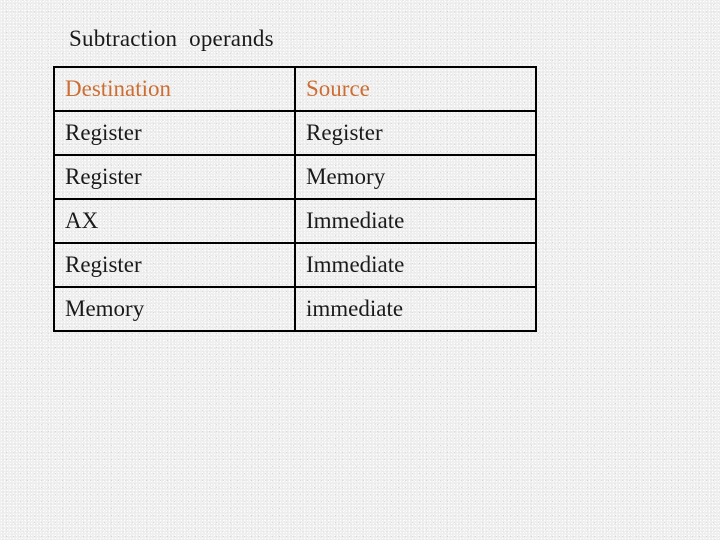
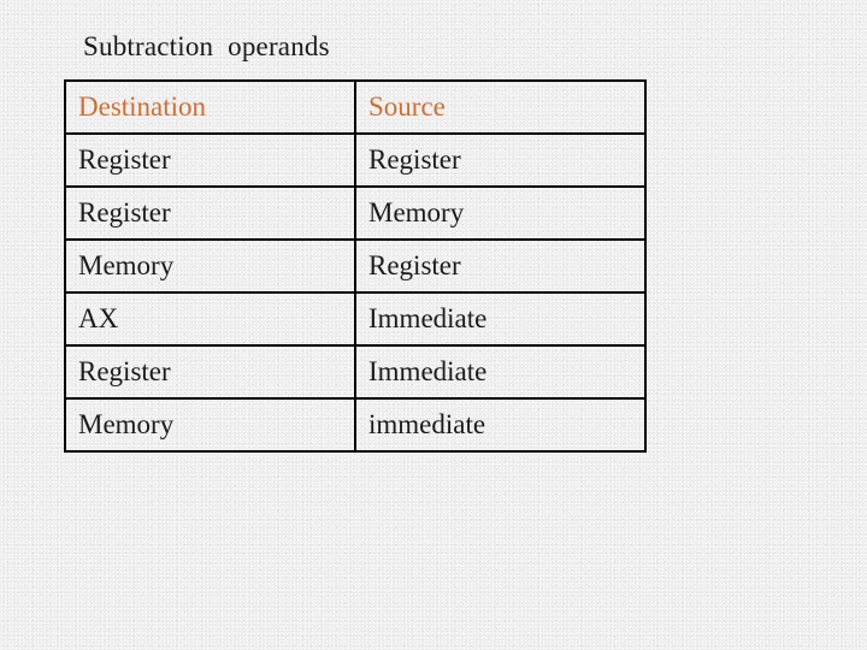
  Subtraction operands
  Destination	Source
  Register	Register
  Register	Memory
+ Memory	Register
  AX	Immediate
  Register	Immediate
  Memory	immediate
